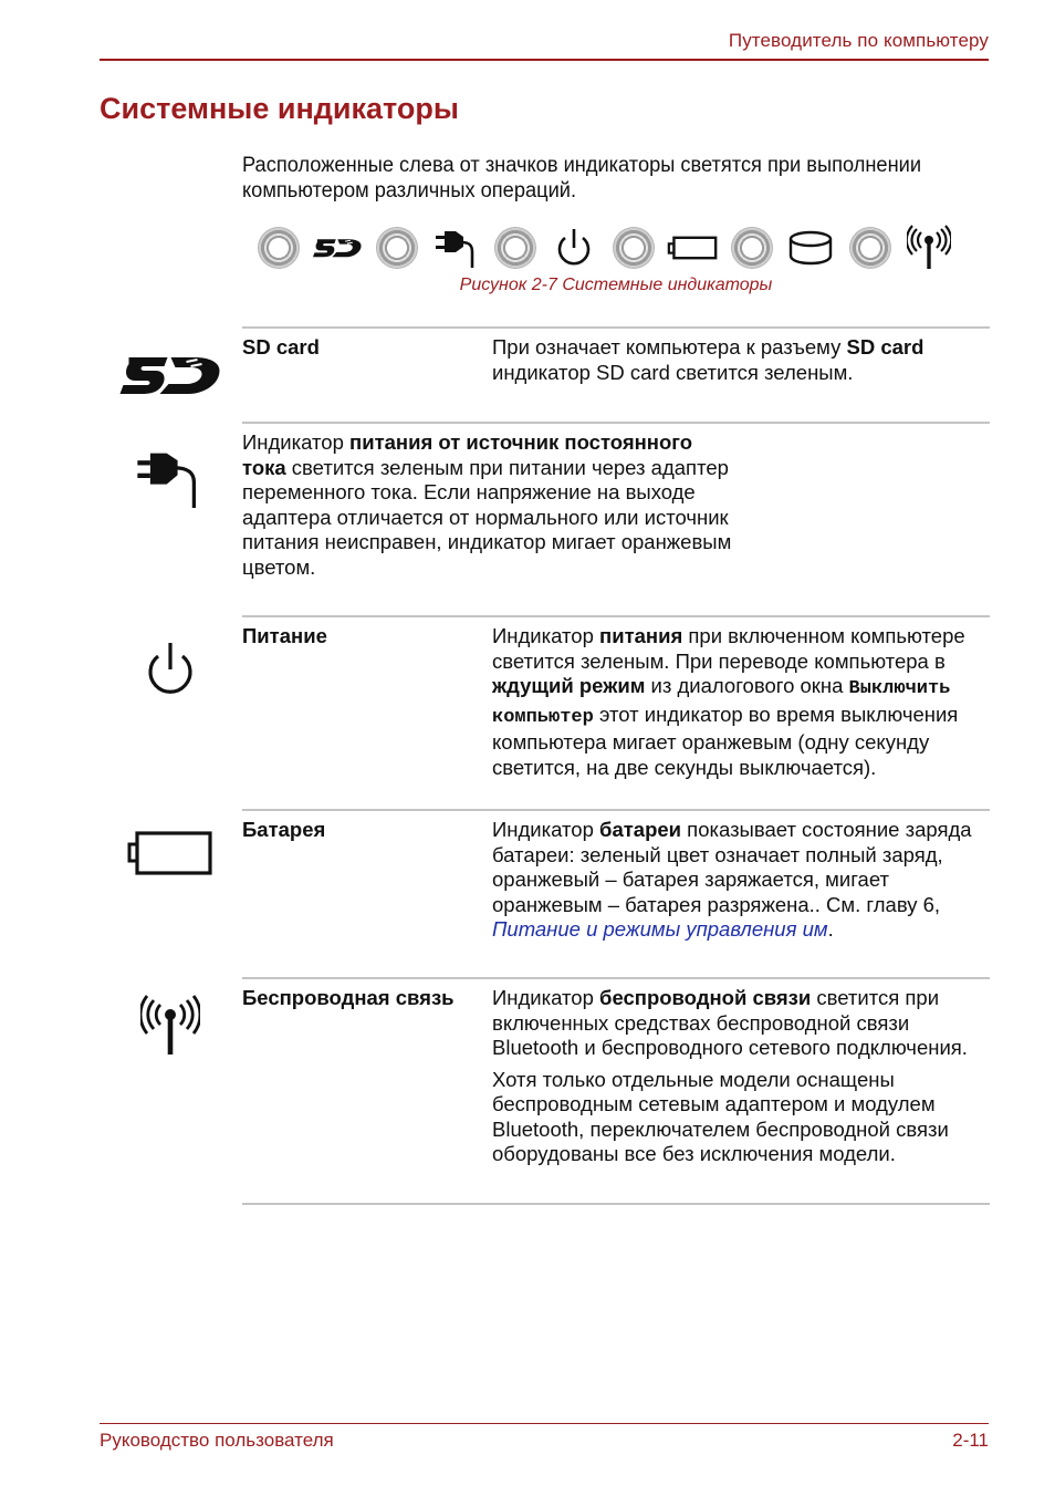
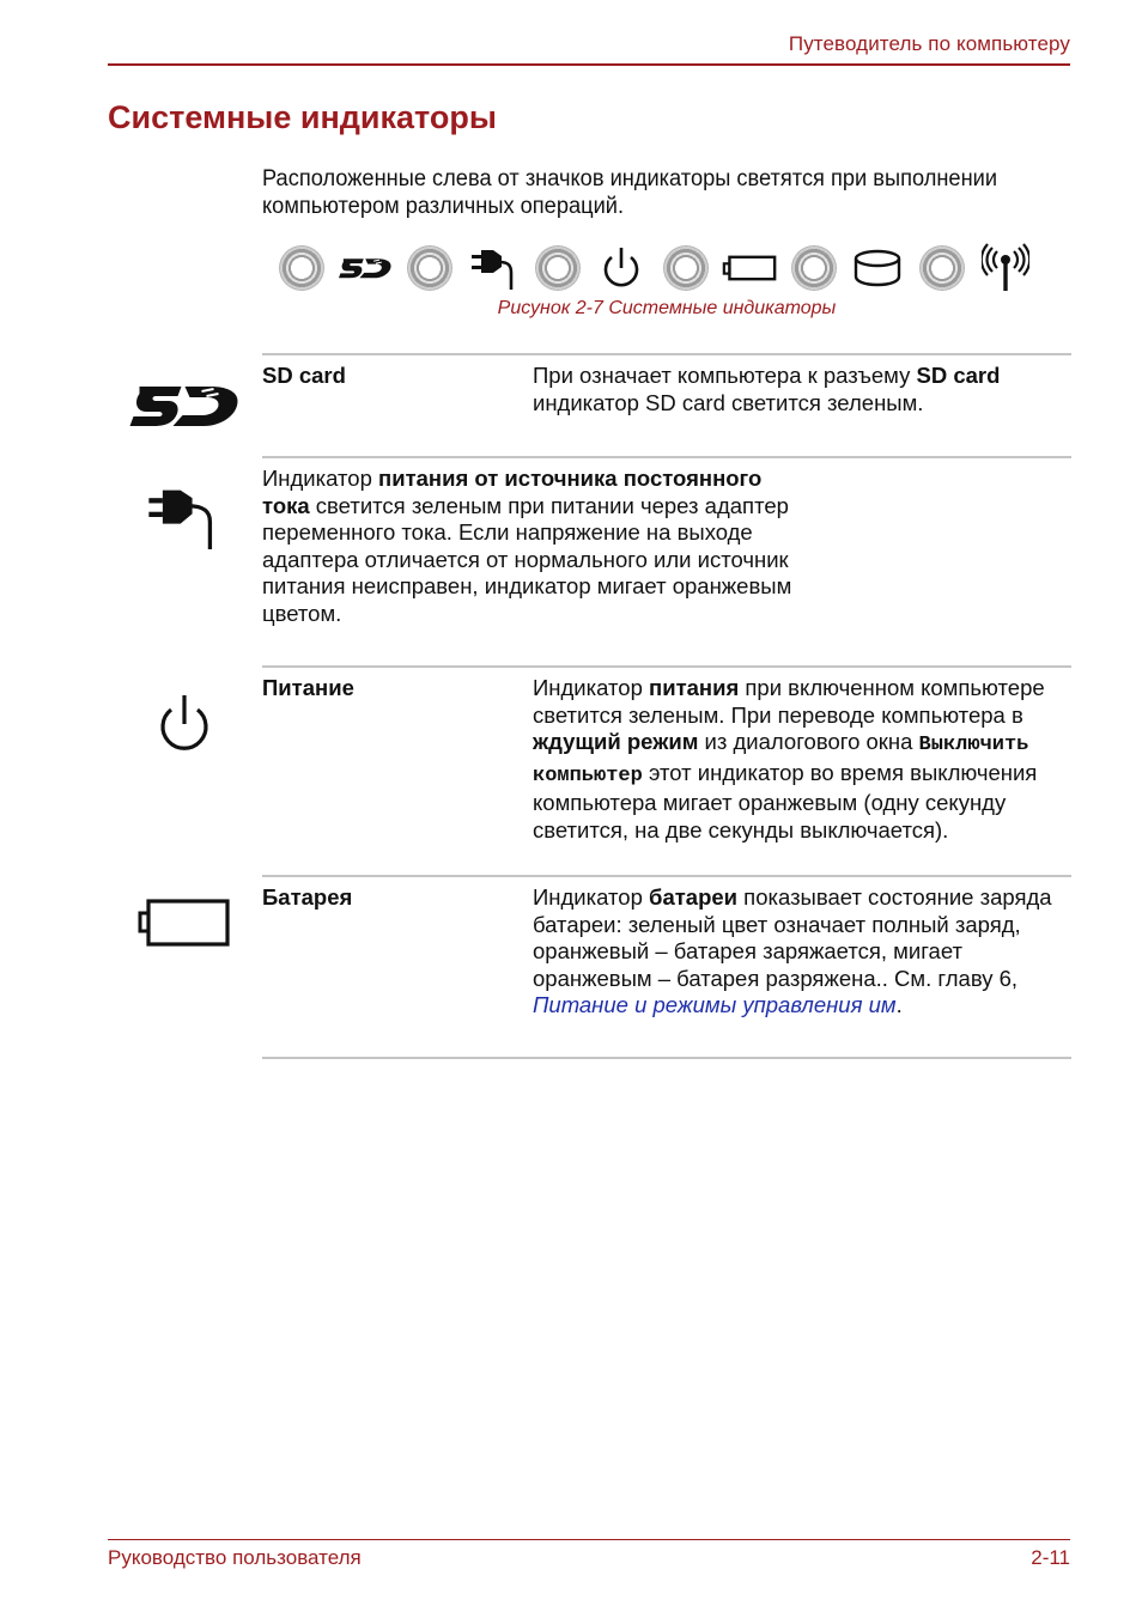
  Путеводитель по компьютеру
  Системные индикаторы
  Расположенные слева от значков индикаторы светятся при выполнении компьютером различных операций.
  Рисунок 2-7 Системные индикаторы
  SD card
  При означает компьютера к разъему SD card индикатор SD card светится зеленым.
- Индикатор питания от источник постоянного тока светится зеленым при питании через адаптер переменного тока. Если напряжение на выходе адаптера отличается от нормального или источник питания неисправен, индикатор мигает оранжевым цветом.
+ Индикатор питания от источника постоянного тока светится зеленым при питании через адаптер переменного тока. Если напряжение на выходе адаптера отличается от нормального или источник питания неисправен, индикатор мигает оранжевым цветом.
  Питание
  Индикатор питания при включенном компьютере светится зеленым. При переводе компьютера в ждущий режим из диалогового окна Выключить компьютер этот индикатор во время выключения компьютера мигает оранжевым (одну секунду светится, на две секунды выключается).
  Батарея
  Индикатор батареи показывает состояние заряда батареи: зеленый цвет означает полный заряд, оранжевый – батарея заряжается, мигает оранжевым – батарея разряжена.. См. главу 6, Питание и режимы управления им.
- Беспроводная связь
- Индикатор беспроводной связи светится при включенных средствах беспроводной связи Bluetooth и беспроводного сетевого подключения.
- Хотя только отдельные модели оснащены беспроводным сетевым адаптером и модулем Bluetooth, переключателем беспроводной связи оборудованы все без исключения модели.
  Руководство пользователя
  2-11
